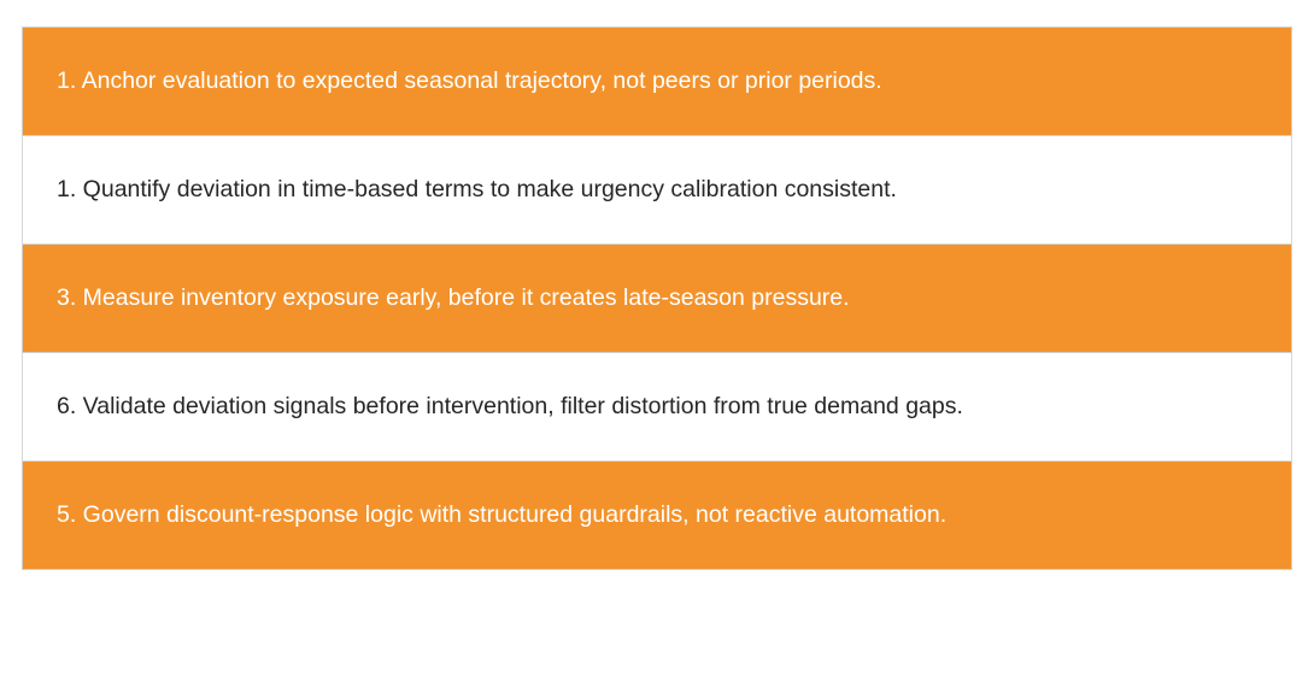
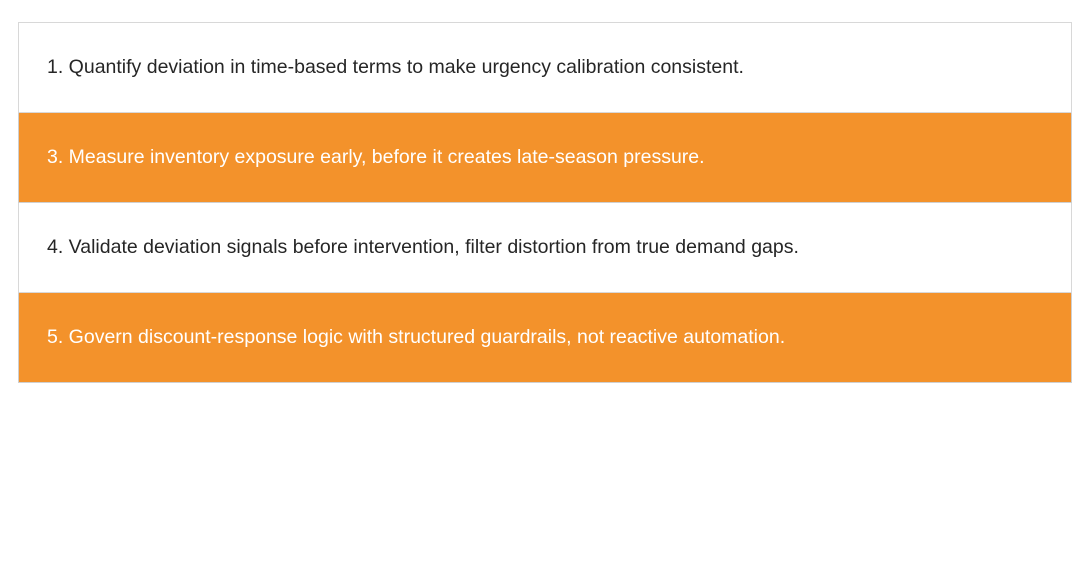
- 1. Anchor evaluation to expected seasonal trajectory, not peers or prior periods.
  1. Quantify deviation in time-based terms to make urgency calibration consistent.
  3. Measure inventory exposure early, before it creates late-season pressure.
- 6. Validate deviation signals before intervention, filter distortion from true demand gaps.
+ 4. Validate deviation signals before intervention, filter distortion from true demand gaps.
  5. Govern discount-response logic with structured guardrails, not reactive automation.
